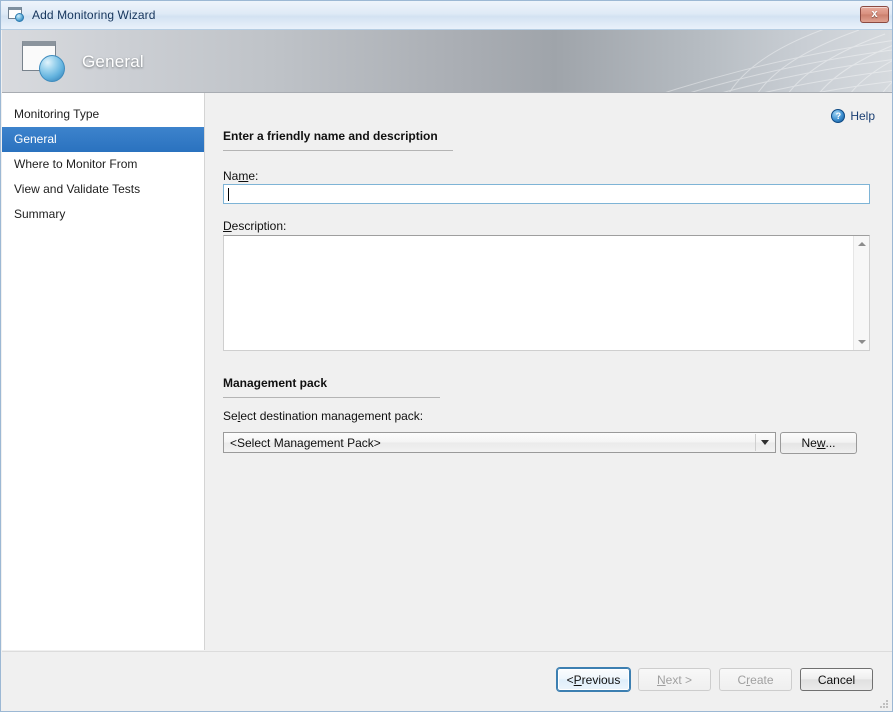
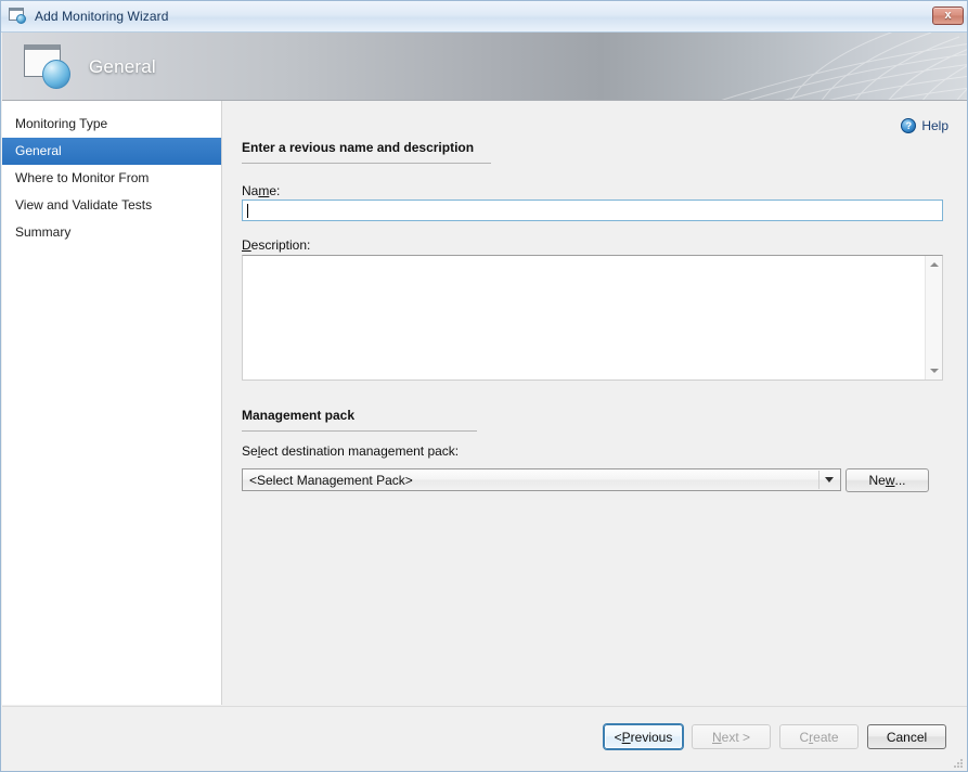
  Add Monitoring Wizard
  x
  General
  Monitoring Type
  General
  Where to Monitor From
  View and Validate Tests
  Summary
  ?
  Help
- Enter a friendly name and description
+ Enter a revious name and description
  Name:
  Description:
  Management pack
  Select destination management pack:
  <Select Management Pack>
  Ne
  w
  ...
  <
  P
  revious
  N
  ext >
  C
  r
  eate
  Cancel
